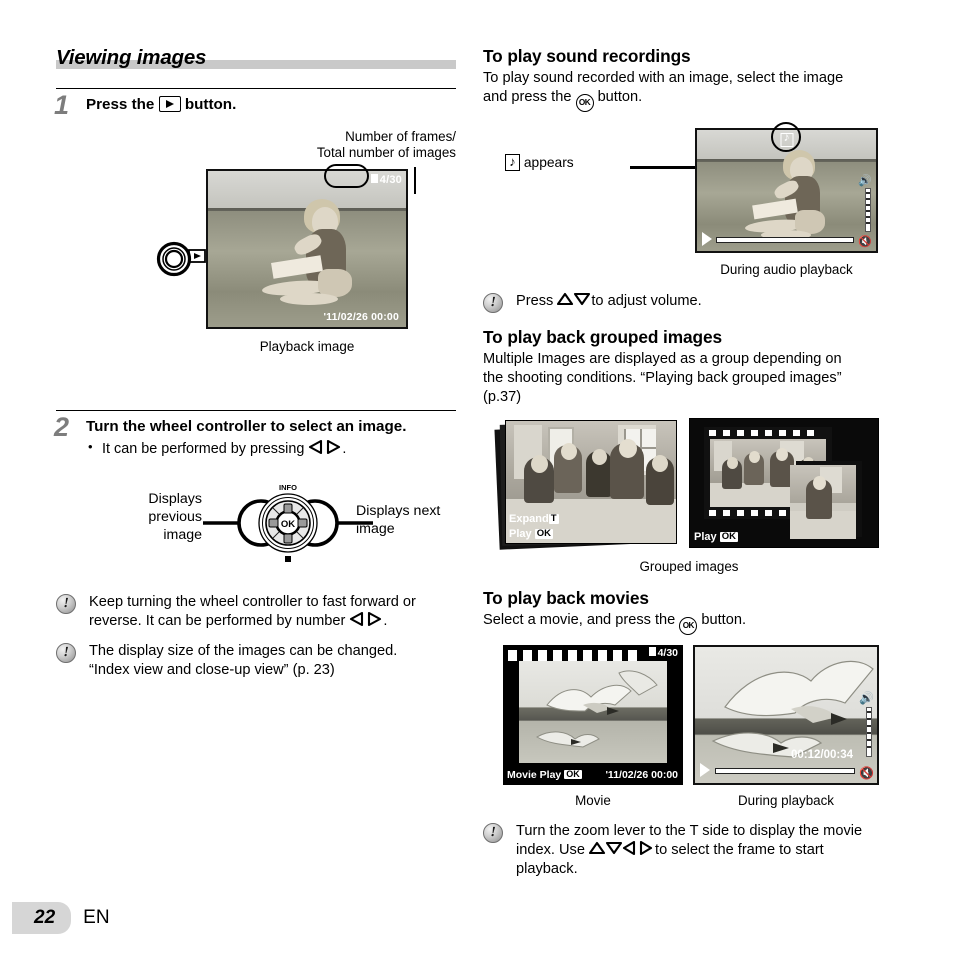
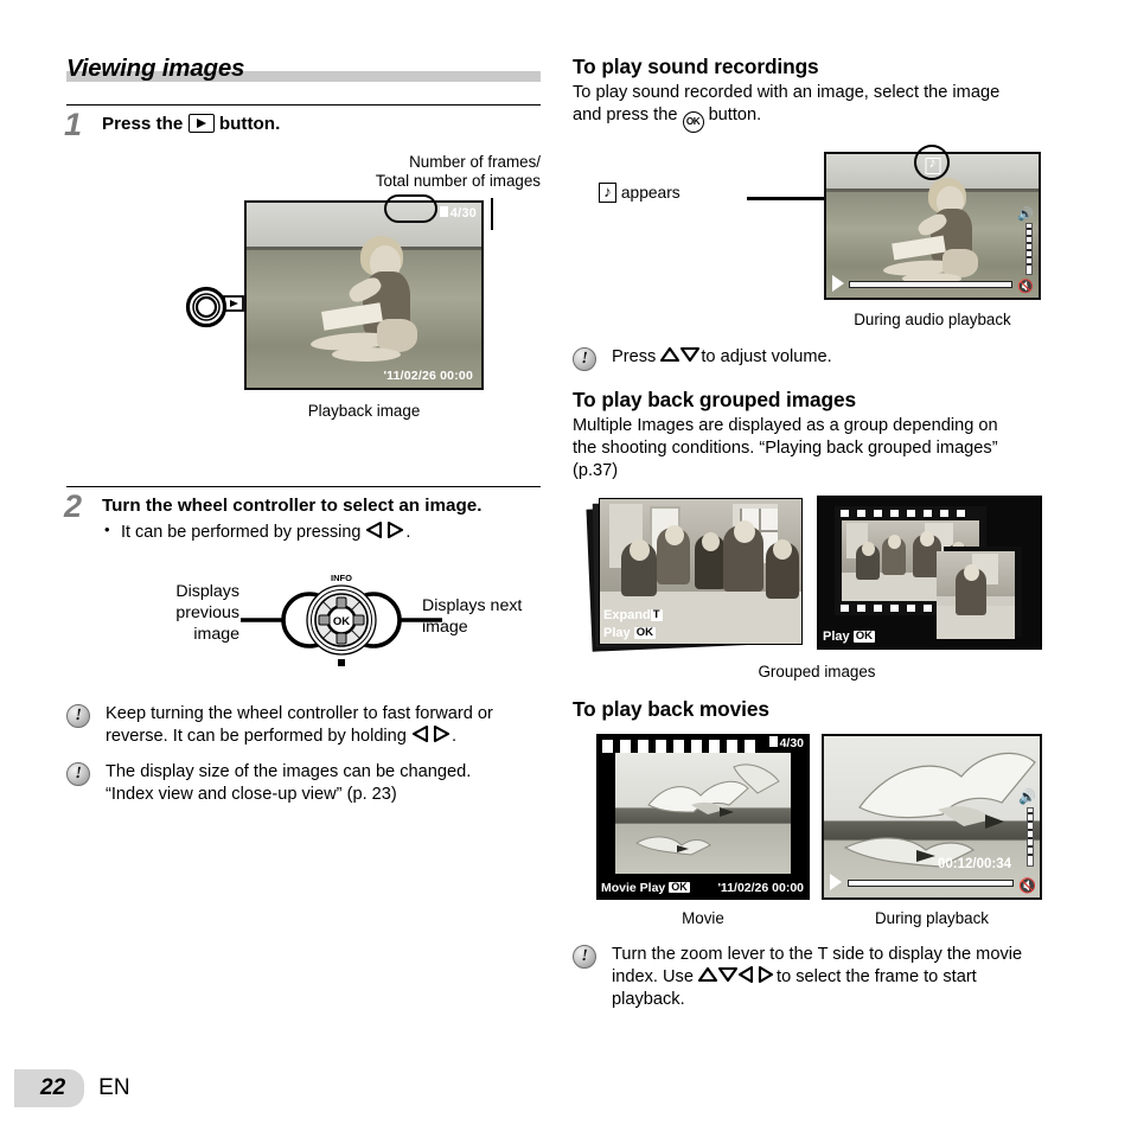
  Viewing images
  1
  Press the button.
  Number of frames/
  Total number of images
  4/30
  '11/02/26 00:00
  Playback image
  2
  Turn the wheel controller to select an image.
  It can be performed by pressing .
  Displays
  previous
  image
  Displays next
  image
  OK
  INFO
  Keep turning the wheel controller to fast forward or
- reverse. It can be performed by number .
+ reverse. It can be performed by holding .
  The display size of the images can be changed.
  “Index view and close-up view” (p. 23)
  To play sound recordings
  To play sound recorded with an image, select the image
  and press the OK button.
  appears
  ♪
  🔊
  🔇
  During audio playback
  Press to adjust volume.
  To play back grouped images
  Multiple Images are displayed as a group depending on
  the shooting conditions. “Playing back grouped images”
  (p.37)
  Expand T
  Play OK
  Play OK
  Grouped images
  To play back movies
- Select a movie, and press the OK button.
  4/30
  Movie Play OK
  '11/02/26 00:00
  Movie
  🔊
  🔇
  00:12/00:34
  During playback
  Turn the zoom lever to the T side to display the movie
  index. Use to select the frame to start
  playback.
  22
  EN
